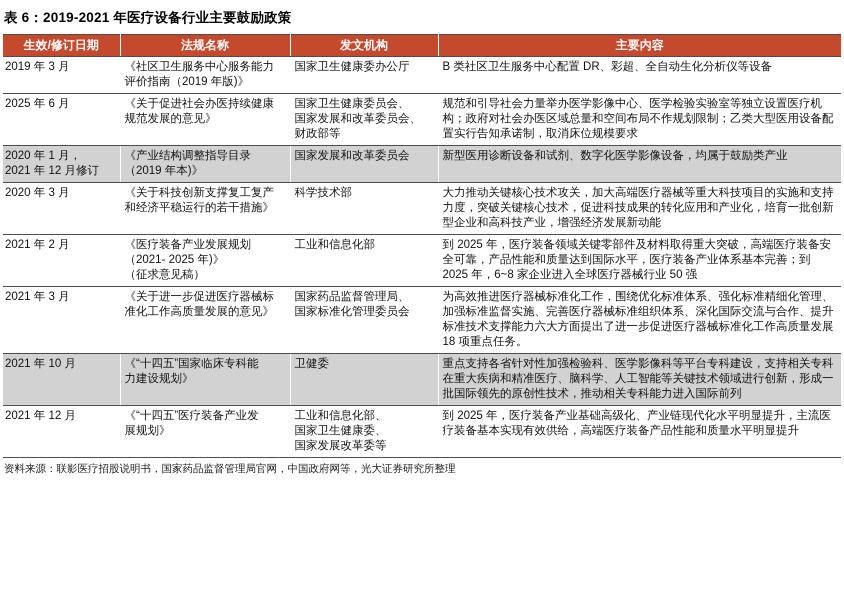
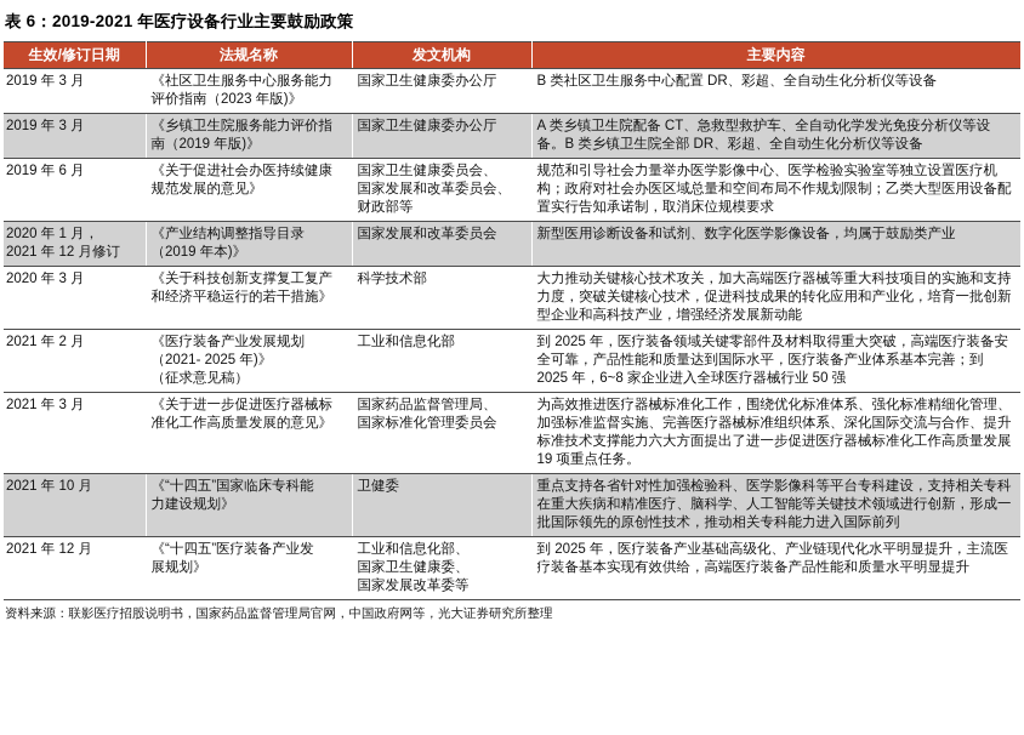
  表 6：2019-2021 年医疗设备行业主要鼓励政策
  生效/修订日期	法规名称	发文机构	主要内容
- 2019 年 3 月	《社区卫生服务中心服务能力 评价指南（2019 年版)》	国家卫生健康委办公厅	B 类社区卫生服务中心配置 DR、彩超、全自动生化分析仪等设备
+ 2019 年 3 月	《社区卫生服务中心服务能力 评价指南（2023 年版)》	国家卫生健康委办公厅	B 类社区卫生服务中心配置 DR、彩超、全自动生化分析仪等设备
+ 2019 年 3 月	《乡镇卫生院服务能力评价指 南（2019 年版)》	国家卫生健康委办公厅	A 类乡镇卫生院配备 CT、急救型救护车、全自动化学发光免疫分析仪等设备。B 类乡镇卫生院全部 DR、彩超、全自动生化分析仪等设备
- 2025 年 6 月	《关于促进社会办医持续健康 规范发展的意见》	国家卫生健康委员会、 国家发展和改革委员会、 财政部等	规范和引导社会力量举办医学影像中心、医学检验实验室等独立设置医疗机构；政府对社会办医区域总量和空间布局不作规划限制；乙类大型医用设备配置实行告知承诺制，取消床位规模要求
+ 2019 年 6 月	《关于促进社会办医持续健康 规范发展的意见》	国家卫生健康委员会、 国家发展和改革委员会、 财政部等	规范和引导社会力量举办医学影像中心、医学检验实验室等独立设置医疗机构；政府对社会办医区域总量和空间布局不作规划限制；乙类大型医用设备配置实行告知承诺制，取消床位规模要求
  2020 年 1 月， 2021 年 12 月修订	《产业结构调整指导目录 （2019 年本)》	国家发展和改革委员会	新型医用诊断设备和试剂、数字化医学影像设备，均属于鼓励类产业
  2020 年 3 月	《关于科技创新支撑复工复产 和经济平稳运行的若干措施》	科学技术部	大力推动关键核心技术攻关，加大高端医疗器械等重大科技项目的实施和支持力度，突破关键核心技术，促进科技成果的转化应用和产业化，培育一批创新型企业和高科技产业，增强经济发展新动能
  2021 年 2 月	《医疗装备产业发展规划 （2021- 2025 年)》 （征求意见稿）	工业和信息化部	到 2025 年，医疗装备领域关键零部件及材料取得重大突破，高端医疗装备安全可靠，产品性能和质量达到国际水平，医疗装备产业体系基本完善；到 2025 年，6~8 家企业进入全球医疗器械行业 50 强
- 2021 年 3 月	《关于进一步促进医疗器械标 准化工作高质量发展的意见》	国家药品监督管理局、 国家标准化管理委员会	为高效推进医疗器械标准化工作，围绕优化标准体系、强化标准精细化管理、加强标准监督实施、完善医疗器械标准组织体系、深化国际交流与合作、提升标准技术支撑能力六大方面提出了进一步促进医疗器械标准化工作高质量发展 18 项重点任务。
+ 2021 年 3 月	《关于进一步促进医疗器械标 准化工作高质量发展的意见》	国家药品监督管理局、 国家标准化管理委员会	为高效推进医疗器械标准化工作，围绕优化标准体系、强化标准精细化管理、加强标准监督实施、完善医疗器械标准组织体系、深化国际交流与合作、提升标准技术支撑能力六大方面提出了进一步促进医疗器械标准化工作高质量发展 19 项重点任务。
  2021 年 10 月	《“十四五”国家临床专科能 力建设规划》	卫健委	重点支持各省针对性加强检验科、医学影像科等平台专科建设，支持相关专科在重大疾病和精准医疗、脑科学、人工智能等关键技术领域进行创新，形成一批国际领先的原创性技术，推动相关专科能力进入国际前列
  2021 年 12 月	《“十四五”医疗装备产业发 展规划》	工业和信息化部、 国家卫生健康委、 国家发展改革委等	到 2025 年，医疗装备产业基础高级化、产业链现代化水平明显提升，主流医疗装备基本实现有效供给，高端医疗装备产品性能和质量水平明显提升
  资料来源：联影医疗招股说明书，国家药品监督管理局官网，中国政府网等，光大证券研究所整理
